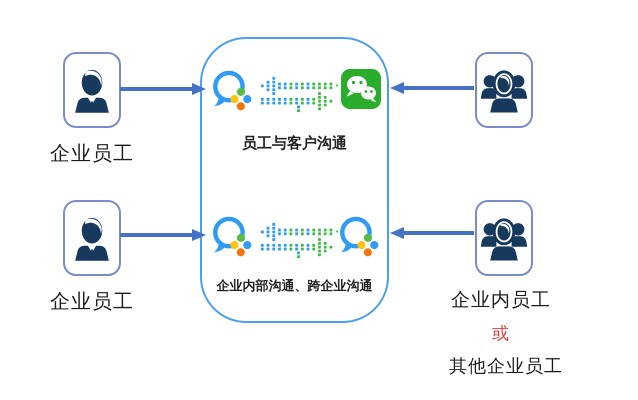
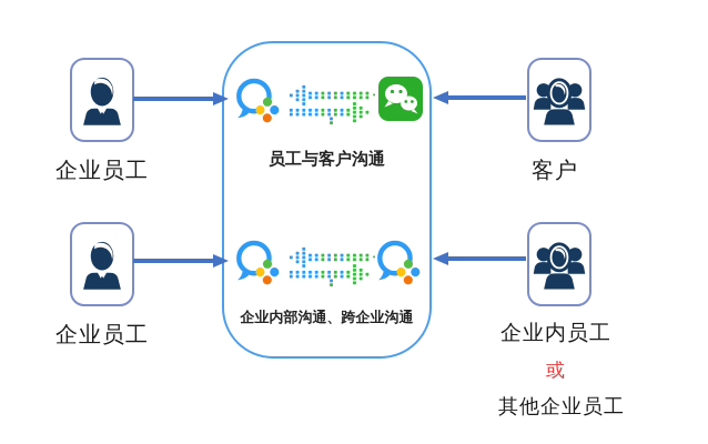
  企业员工
  企业员工
+ 客户
  企业内员工
  或
  其他企业员工
  员工与客户沟通
  企业内部沟通、跨企业沟通
